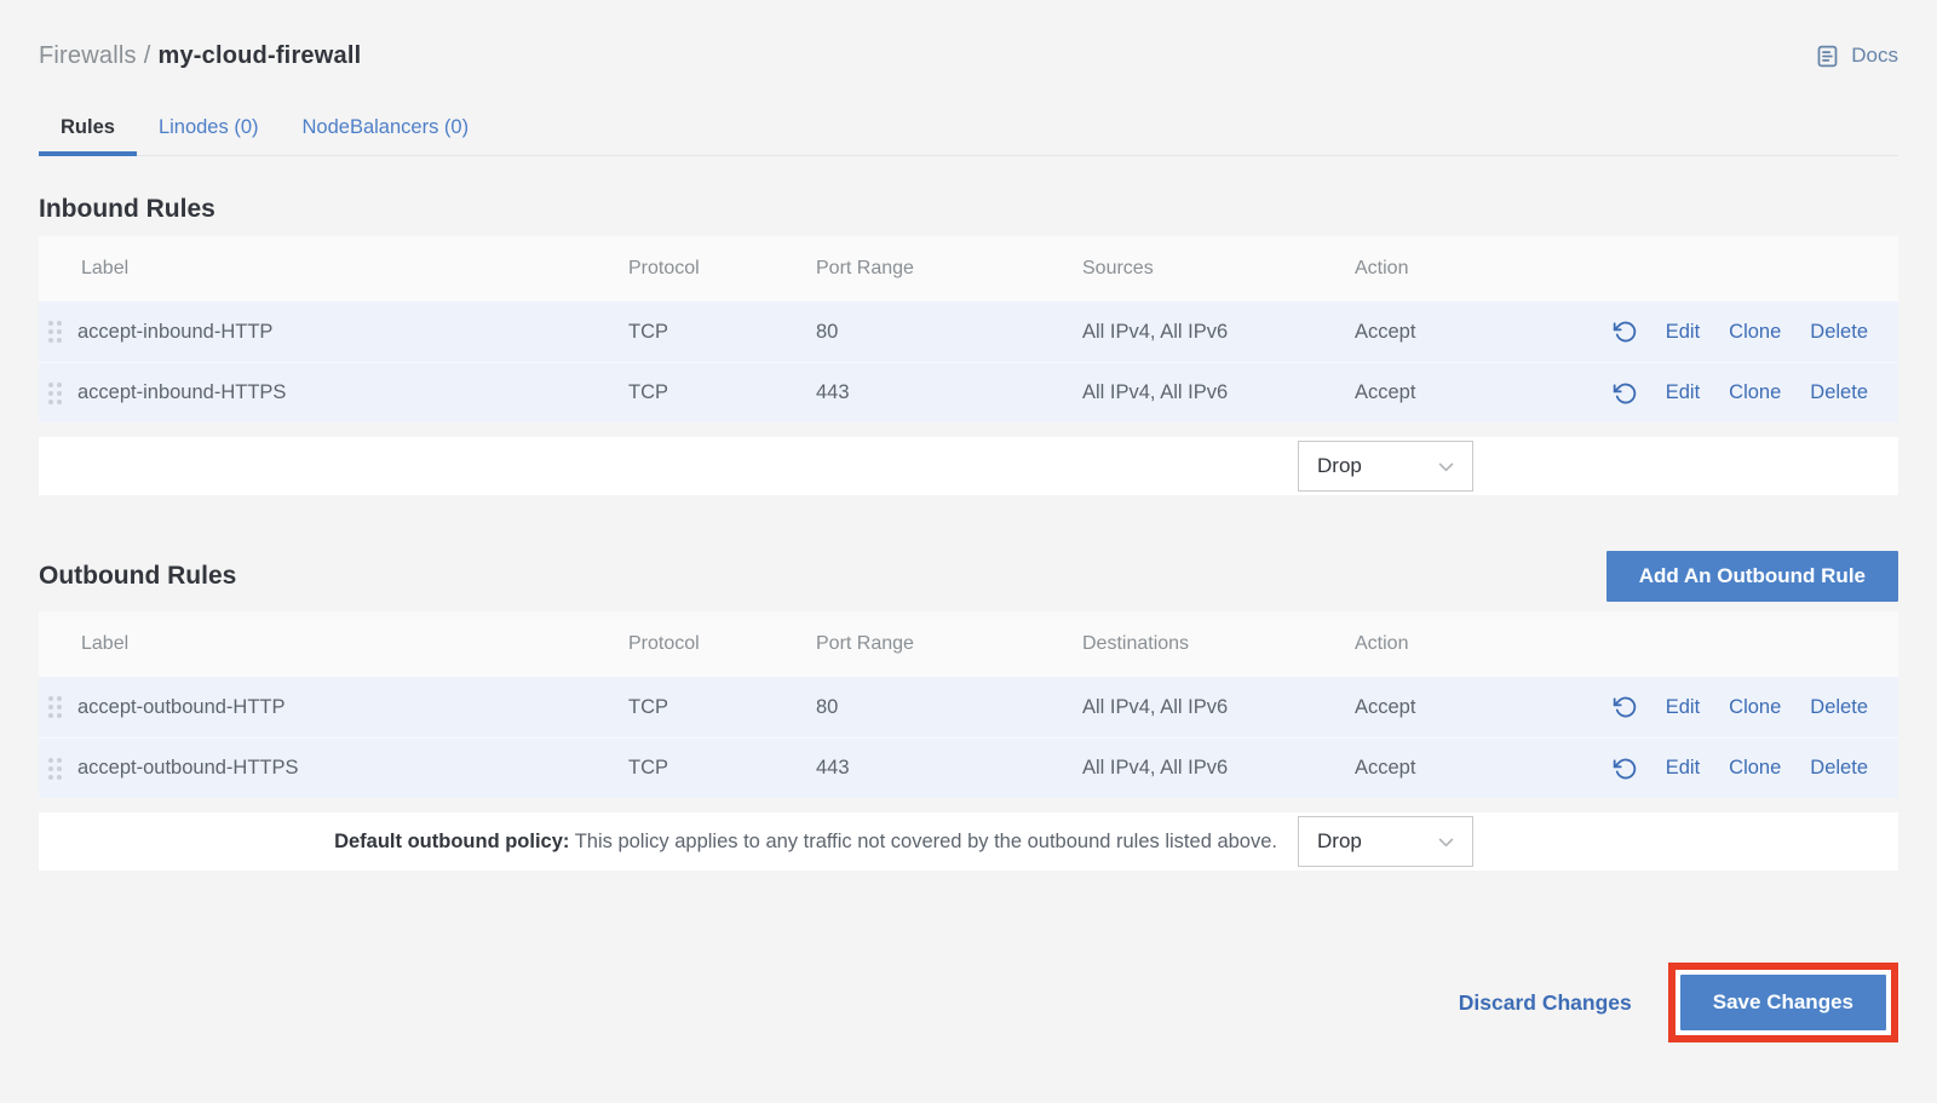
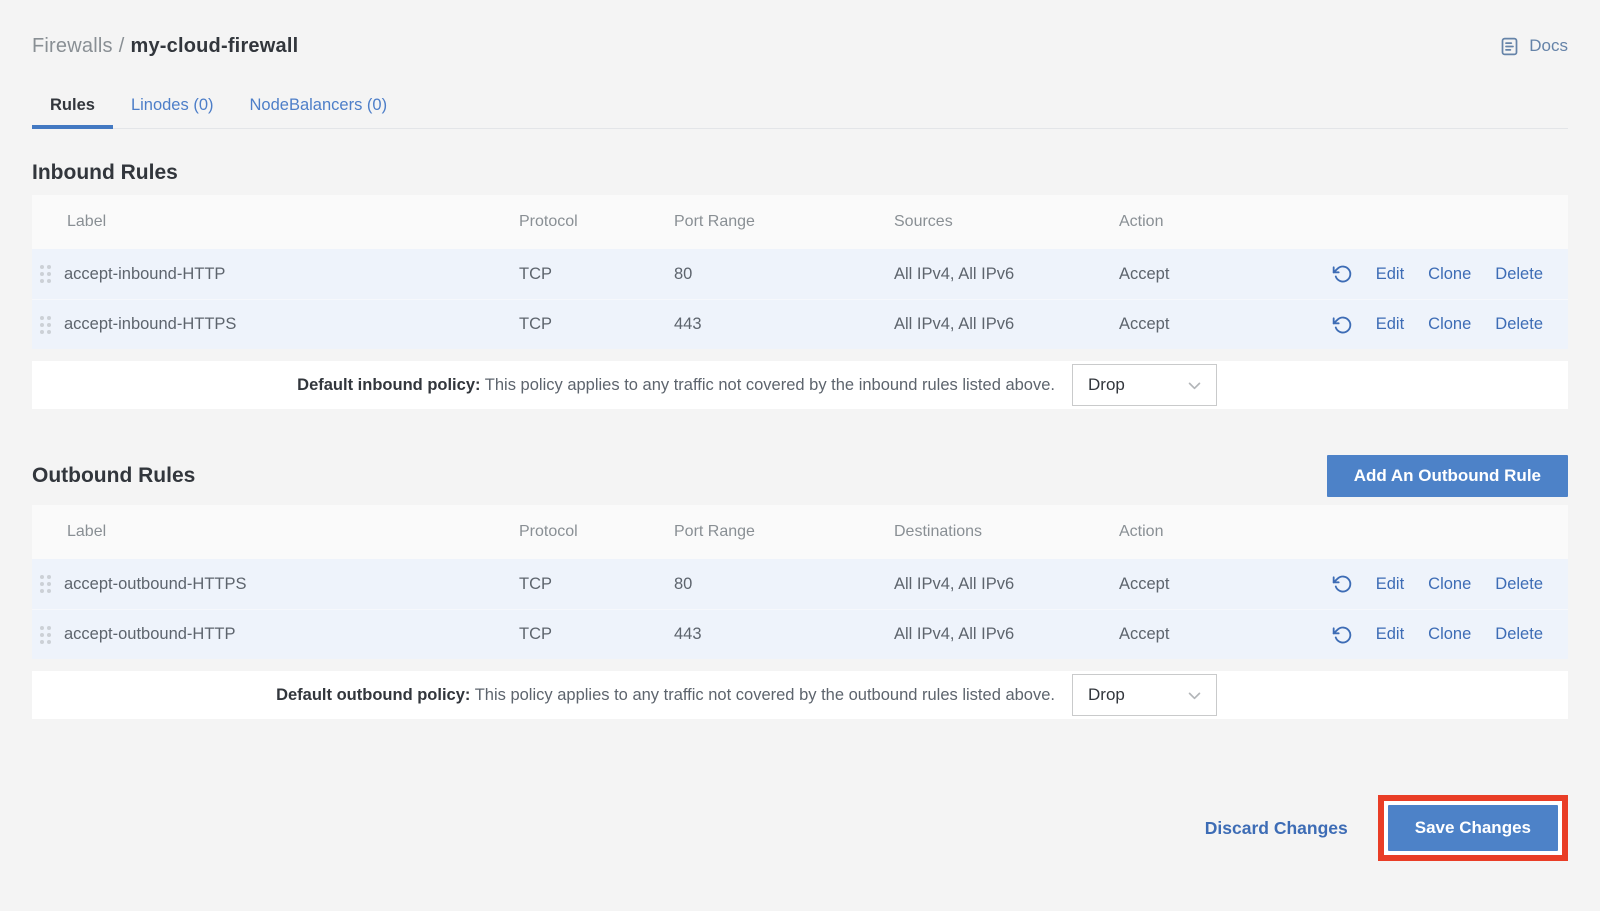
  Firewalls / my-cloud-firewall
  Docs
  Rules
  Linodes (0)
  NodeBalancers (0)
  Inbound Rules
  Label
  Protocol
  Port Range
  Sources
  Action
  accept-inbound-HTTP
  TCP
  80
  All IPv4, All IPv6
  Accept
  Edit
  Clone
  Delete
  accept-inbound-HTTPS
  TCP
  443
  All IPv4, All IPv6
  Accept
  Edit
  Clone
  Delete
+ Default inbound policy: This policy applies to any traffic not covered by the inbound rules listed above.
  Drop
  Outbound Rules
  Add An Outbound Rule
  Label
  Protocol
  Port Range
  Destinations
  Action
- accept-outbound-HTTP
+ accept-outbound-HTTPS
  TCP
  80
  All IPv4, All IPv6
  Accept
  Edit
  Clone
  Delete
- accept-outbound-HTTPS
+ accept-outbound-HTTP
  TCP
  443
  All IPv4, All IPv6
  Accept
  Edit
  Clone
  Delete
  Default outbound policy: This policy applies to any traffic not covered by the outbound rules listed above.
  Drop
  Discard Changes
  Save Changes
